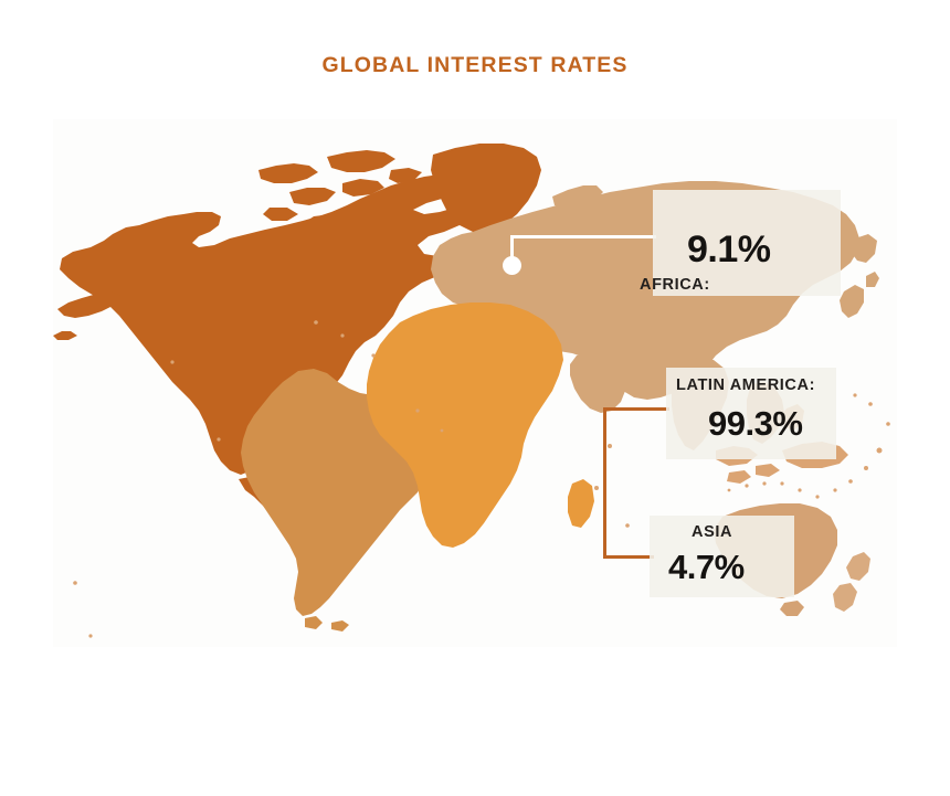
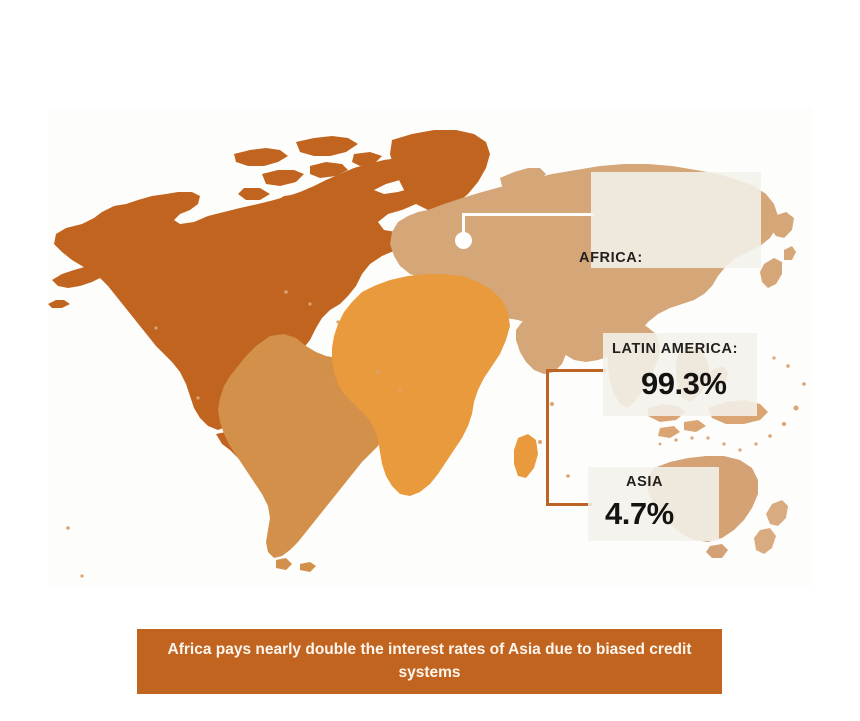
- GLOBAL INTEREST RATES
- 9.1%
  AFRICA:
  LATIN AMERICA:
  99.3%
  ASIA
  4.7%
+ Africa pays nearly double the interest rates of Asia due to biased credit systems
